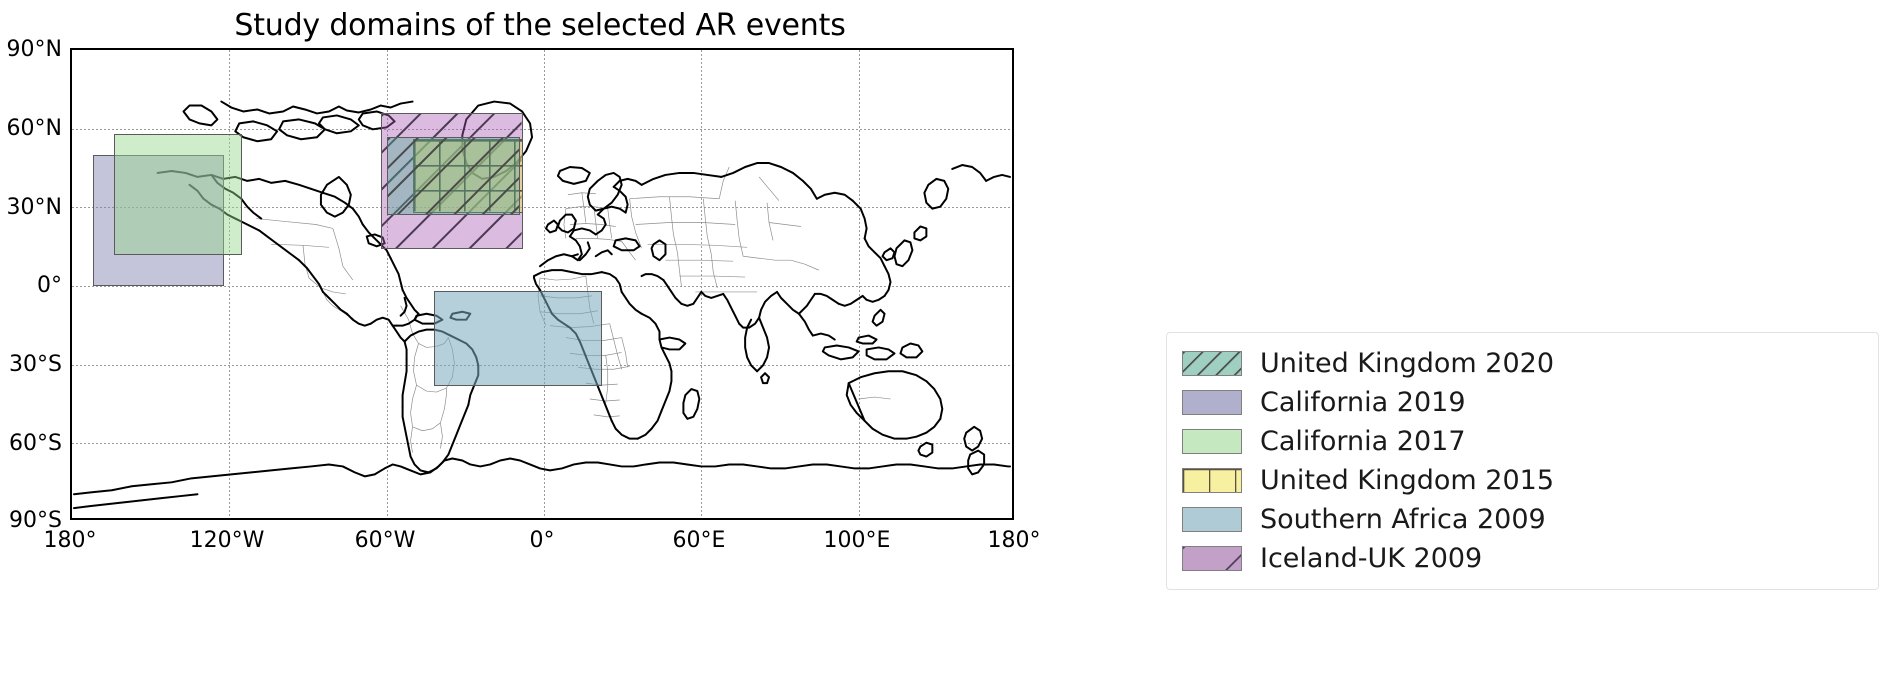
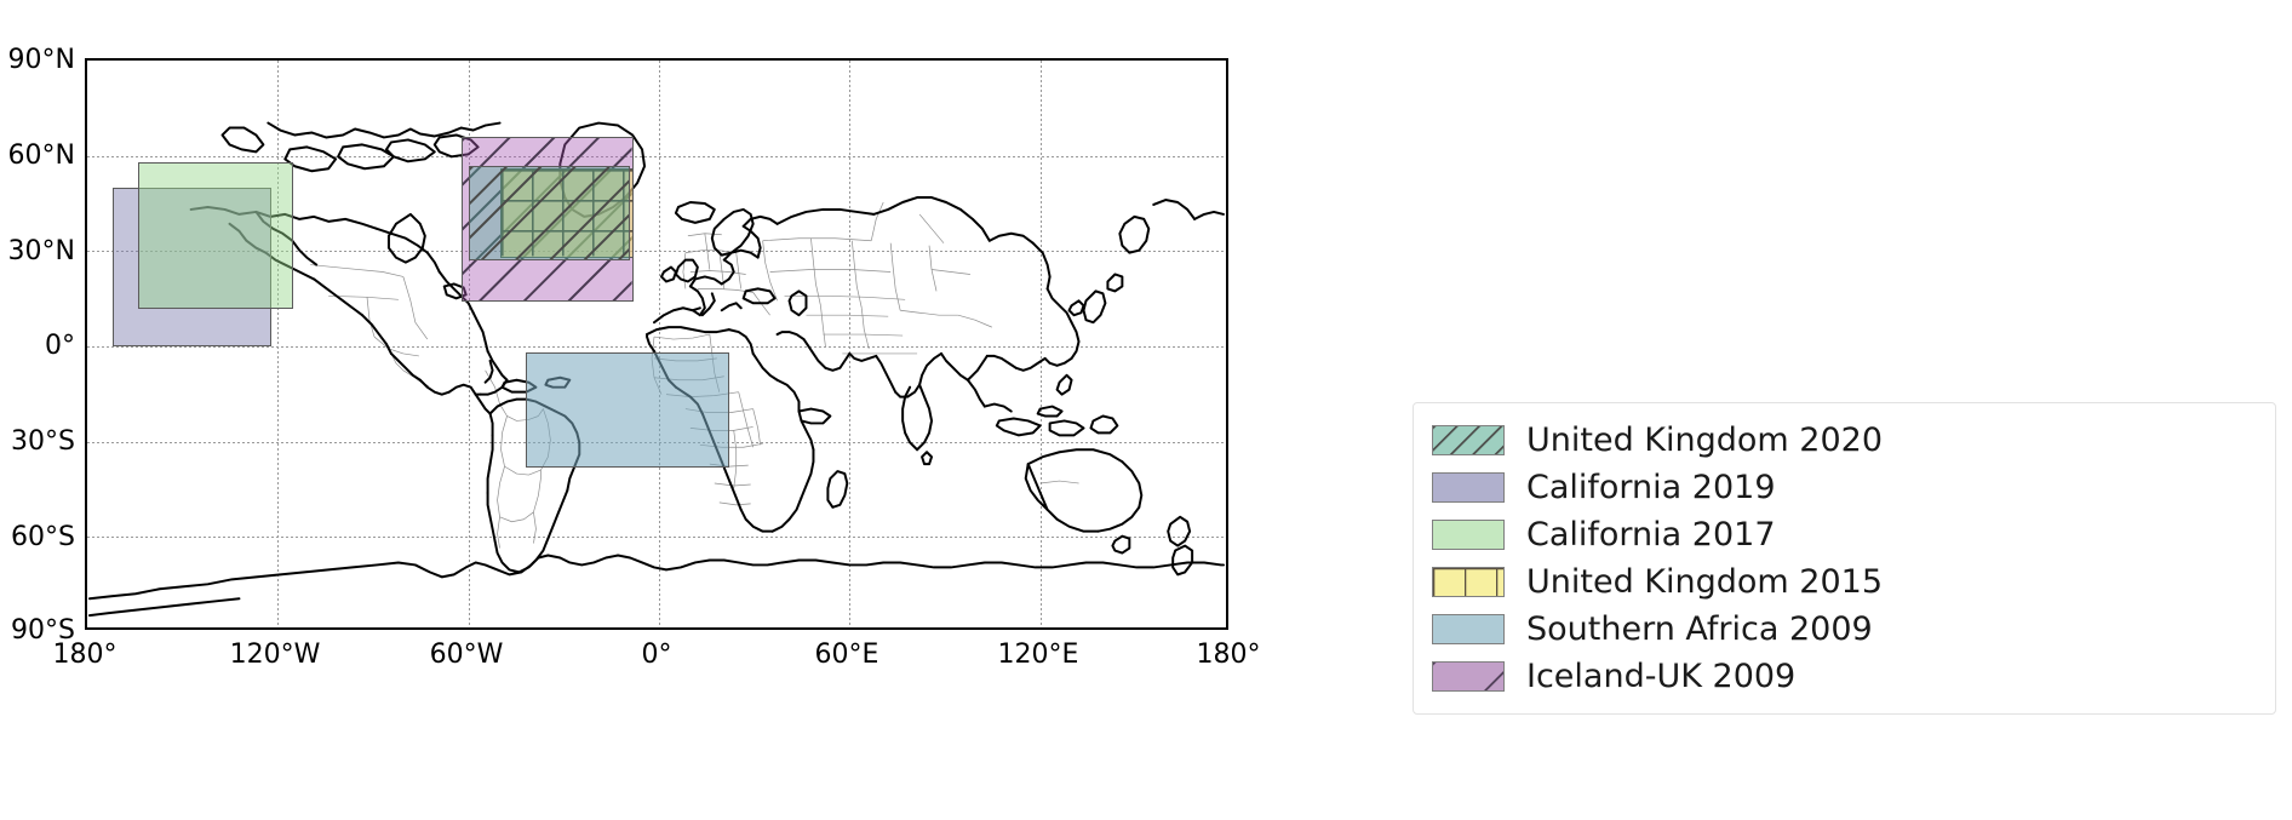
- Study domains of the selected AR events
  90°N
  60°N
  30°N
  0°
  30°S
  60°S
  90°S
  180°
  120°W
  60°W
  0°
  60°E
- 100°E
+ 120°E
  180°
  United Kingdom 2020
  California 2019
  California 2017
  United Kingdom 2015
  Southern Africa 2009
  Iceland-UK 2009
